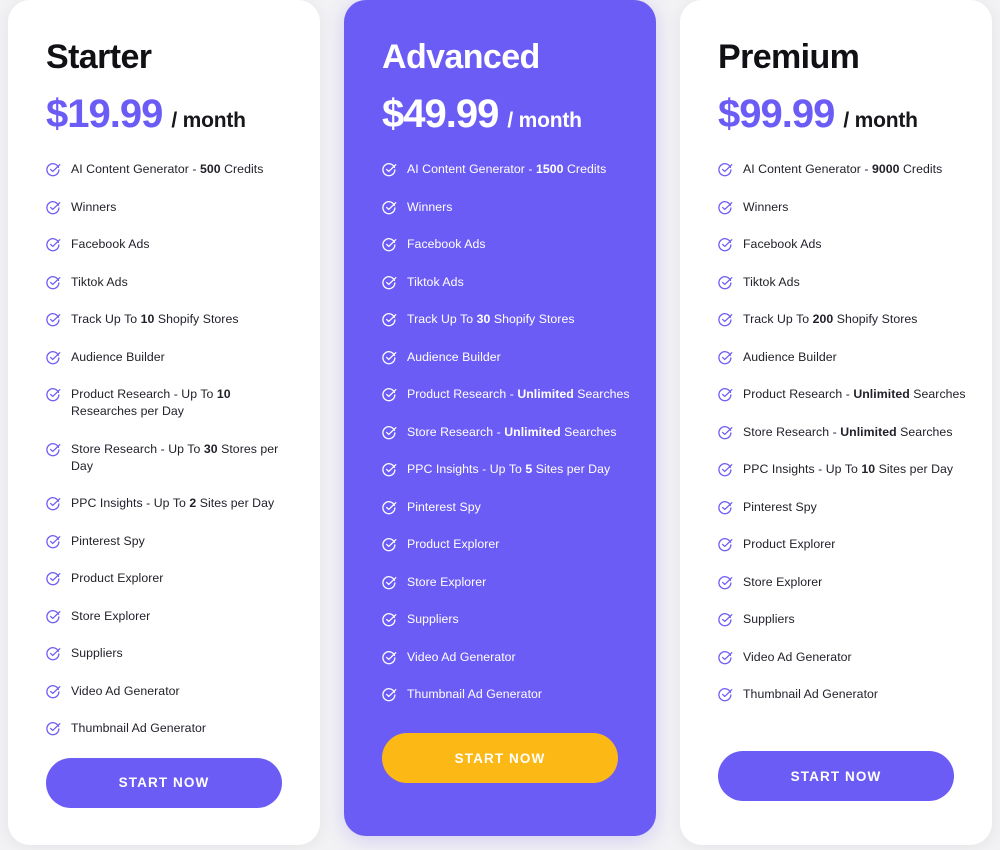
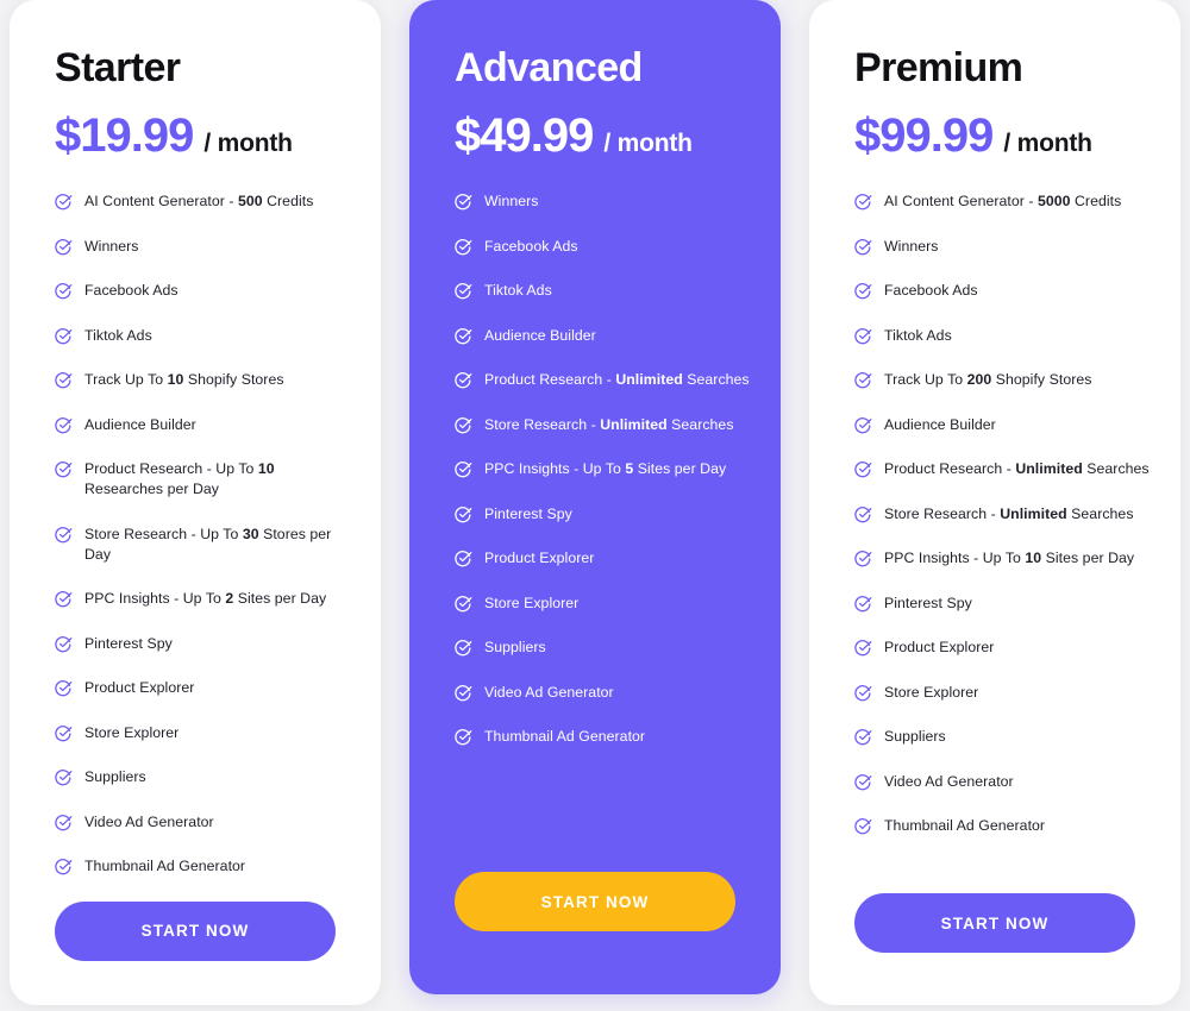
  Starter
  $19.99
  / month
  AI Content Generator - 500 Credits
  Winners
  Facebook Ads
  Tiktok Ads
  Track Up To 10 Shopify Stores
  Audience Builder
  Product Research - Up To 10 Researches per Day
  Store Research - Up To 30 Stores per Day
  PPC Insights - Up To 2 Sites per Day
  Pinterest Spy
  Product Explorer
  Store Explorer
  Suppliers
  Video Ad Generator
  Thumbnail Ad Generator
  START NOW
  Advanced
  $49.99
  / month
- AI Content Generator - 1500 Credits
  Winners
  Facebook Ads
  Tiktok Ads
- Track Up To 30 Shopify Stores
  Audience Builder
  Product Research - Unlimited Searches
  Store Research - Unlimited Searches
  PPC Insights - Up To 5 Sites per Day
  Pinterest Spy
  Product Explorer
  Store Explorer
  Suppliers
  Video Ad Generator
  Thumbnail Ad Generator
  START NOW
  Premium
  $99.99
  / month
- AI Content Generator - 9000 Credits
+ AI Content Generator - 5000 Credits
  Winners
  Facebook Ads
  Tiktok Ads
  Track Up To 200 Shopify Stores
  Audience Builder
  Product Research - Unlimited Searches
  Store Research - Unlimited Searches
  PPC Insights - Up To 10 Sites per Day
  Pinterest Spy
  Product Explorer
  Store Explorer
  Suppliers
  Video Ad Generator
  Thumbnail Ad Generator
  START NOW
